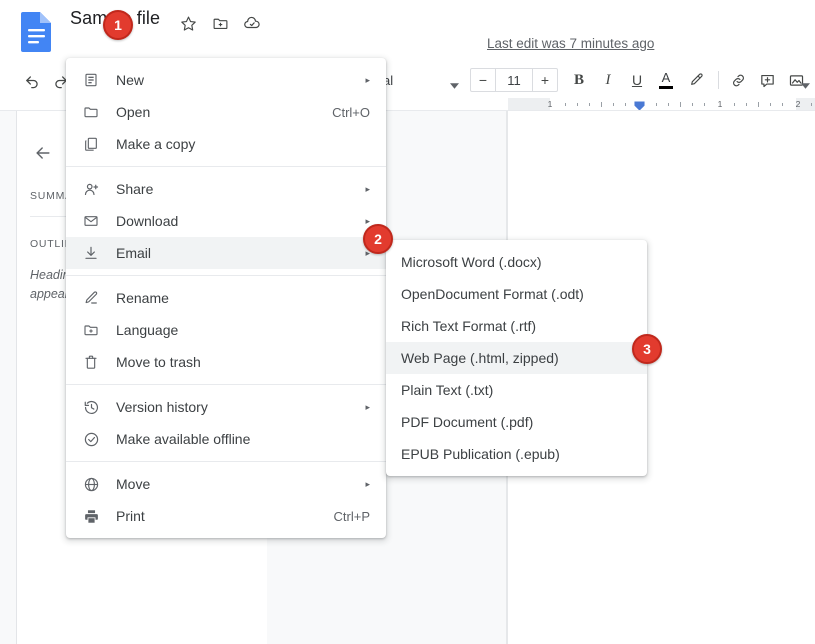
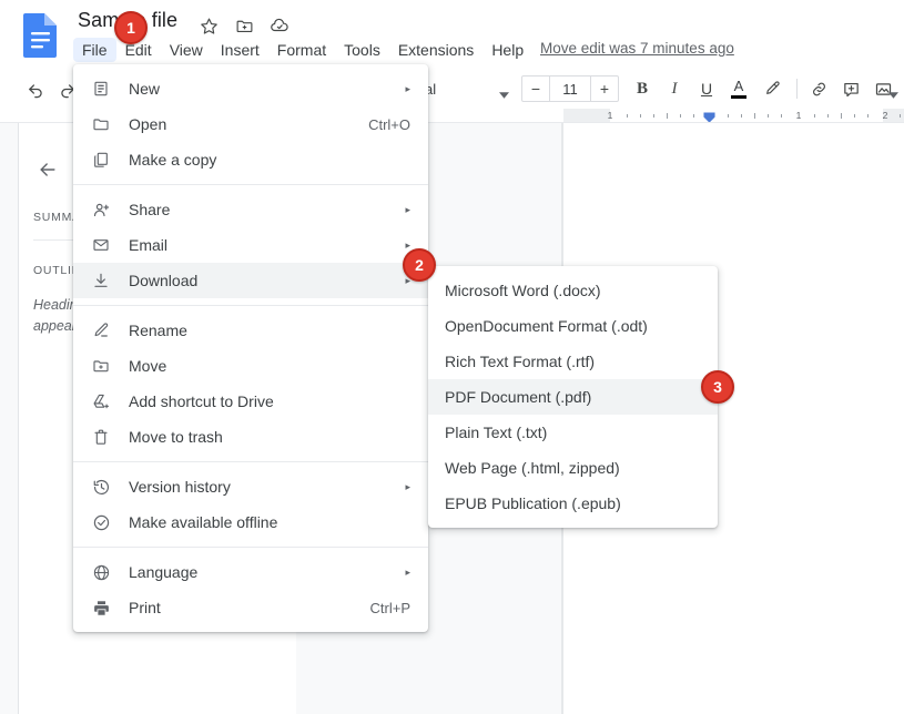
  OUTLI
  Sam file
+ File
+ Edit
+ View
+ Insert
+ Format
+ Tools
+ Extensions
+ Help
- Last edit was 7 minutes ago
+ Move edit was 7 minutes ago
  al
  −
  11
  +
  B
  I
  U
  A
  1
  1
  2
  New
  ▸
  Open
  Ctrl+O
  Make a copy
  Share
  ▸
- Download
+ Email
  ▸
- Email
+ Download
  ▸
  Rename
- Language
+ Move
+ Add shortcut to Drive
  Move to trash
  Version history
  ▸
  Make available offline
- Move
+ Language
  ▸
  Print
  Ctrl+P
  Microsoft Word (.docx)
  OpenDocument Format (.odt)
  Rich Text Format (.rtf)
- Web Page (.html, zipped)
+ PDF Document (.pdf)
  Plain Text (.txt)
- PDF Document (.pdf)
+ Web Page (.html, zipped)
  EPUB Publication (.epub)
  1
  2
  3
